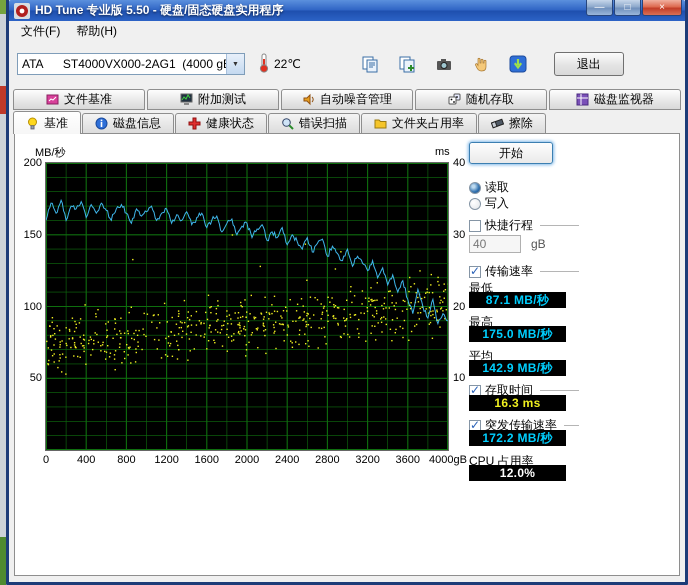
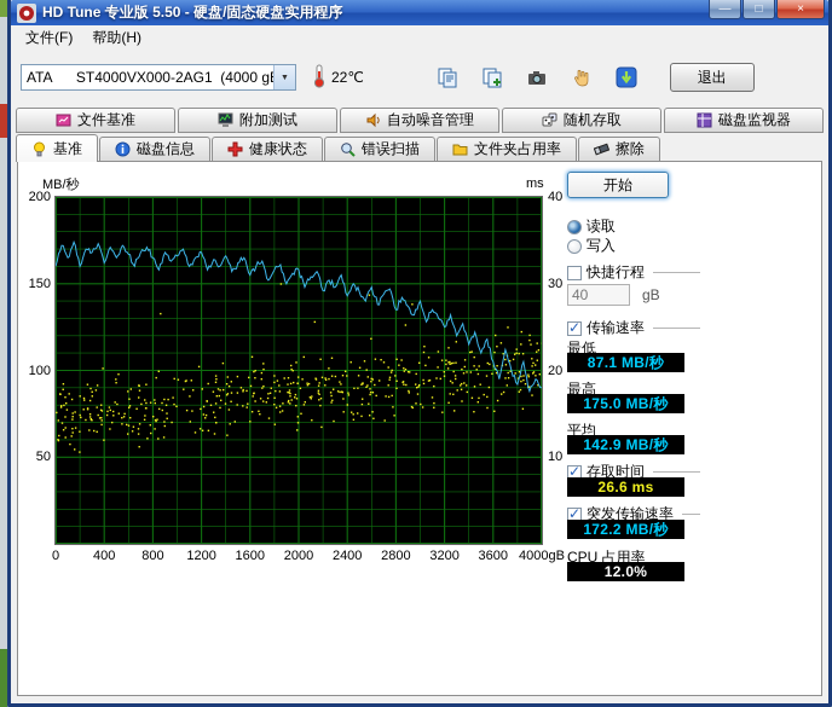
  HD Tune 专业版 5.50 - 硬盘/固态硬盘实用程序
  —
  □
  ×
  文件(F)
  帮助(H)
  ATA ST4000VX000-2AG1 (4000 g
  22℃
  退出
  文件基准
  附加测试
  自动噪音管理
  随机存取
  磁盘监视器
  基准
  磁盘信息
  健康状态
  错误扫描
  文件夹占用率
  擦除
  MB/秒
  ms
  50
  100
  150
  200
  10
  20
  30
  40
  0
  400
  800
  1200
  1600
  2000
  2400
  2800
  3200
  3600
  4000gB
  开始
  读取
  写入
  快捷行程
  40
  gB
  传输速率
  最低
  87.1 MB/秒
  最高
  175.0 MB/秒
  平均
  142.9 MB/秒
  存取时间
- 16.3 ms
+ 26.6 ms
  突发传输速率
  172.2 MB/秒
  CPU 占用率
  12.0%
